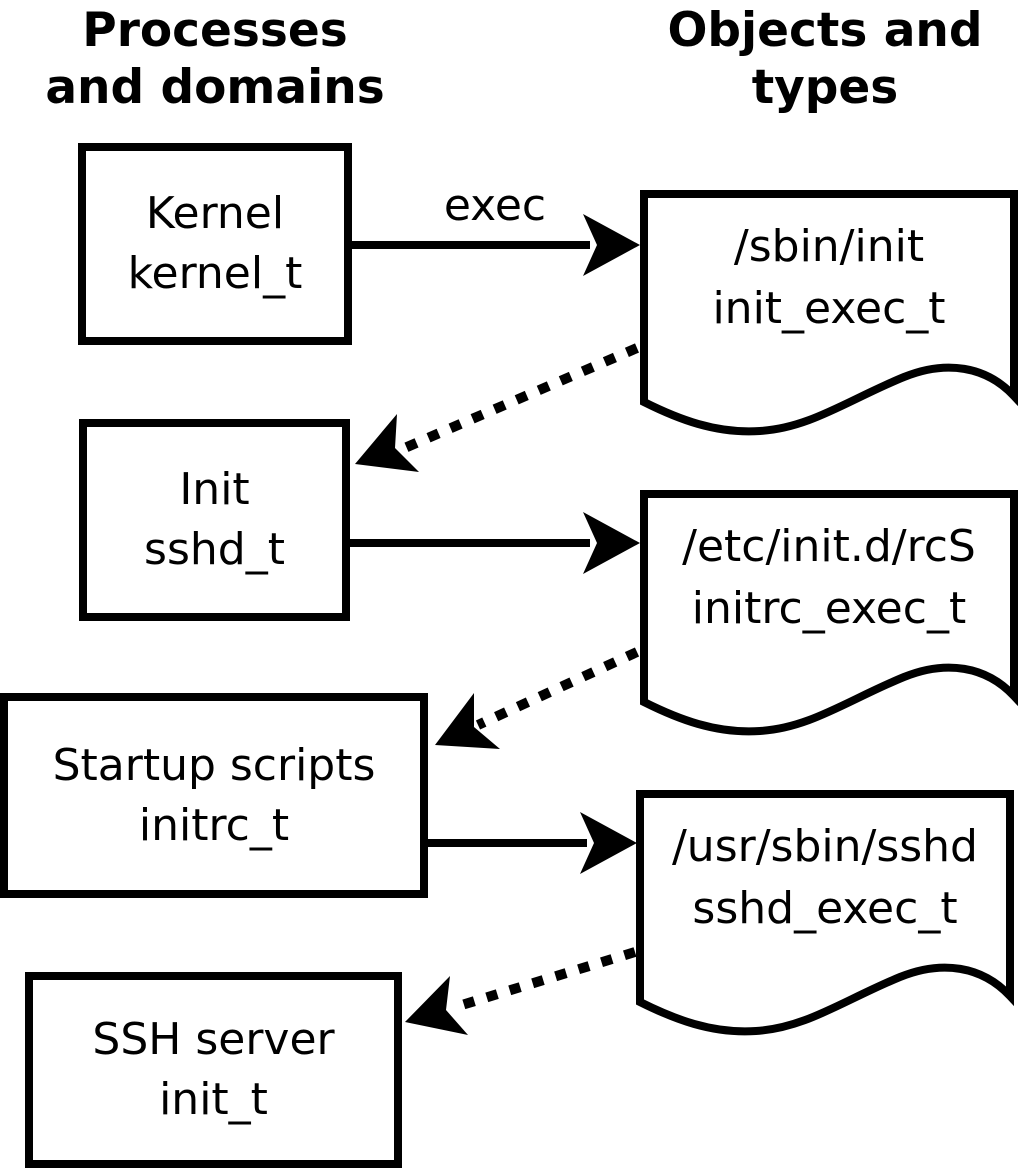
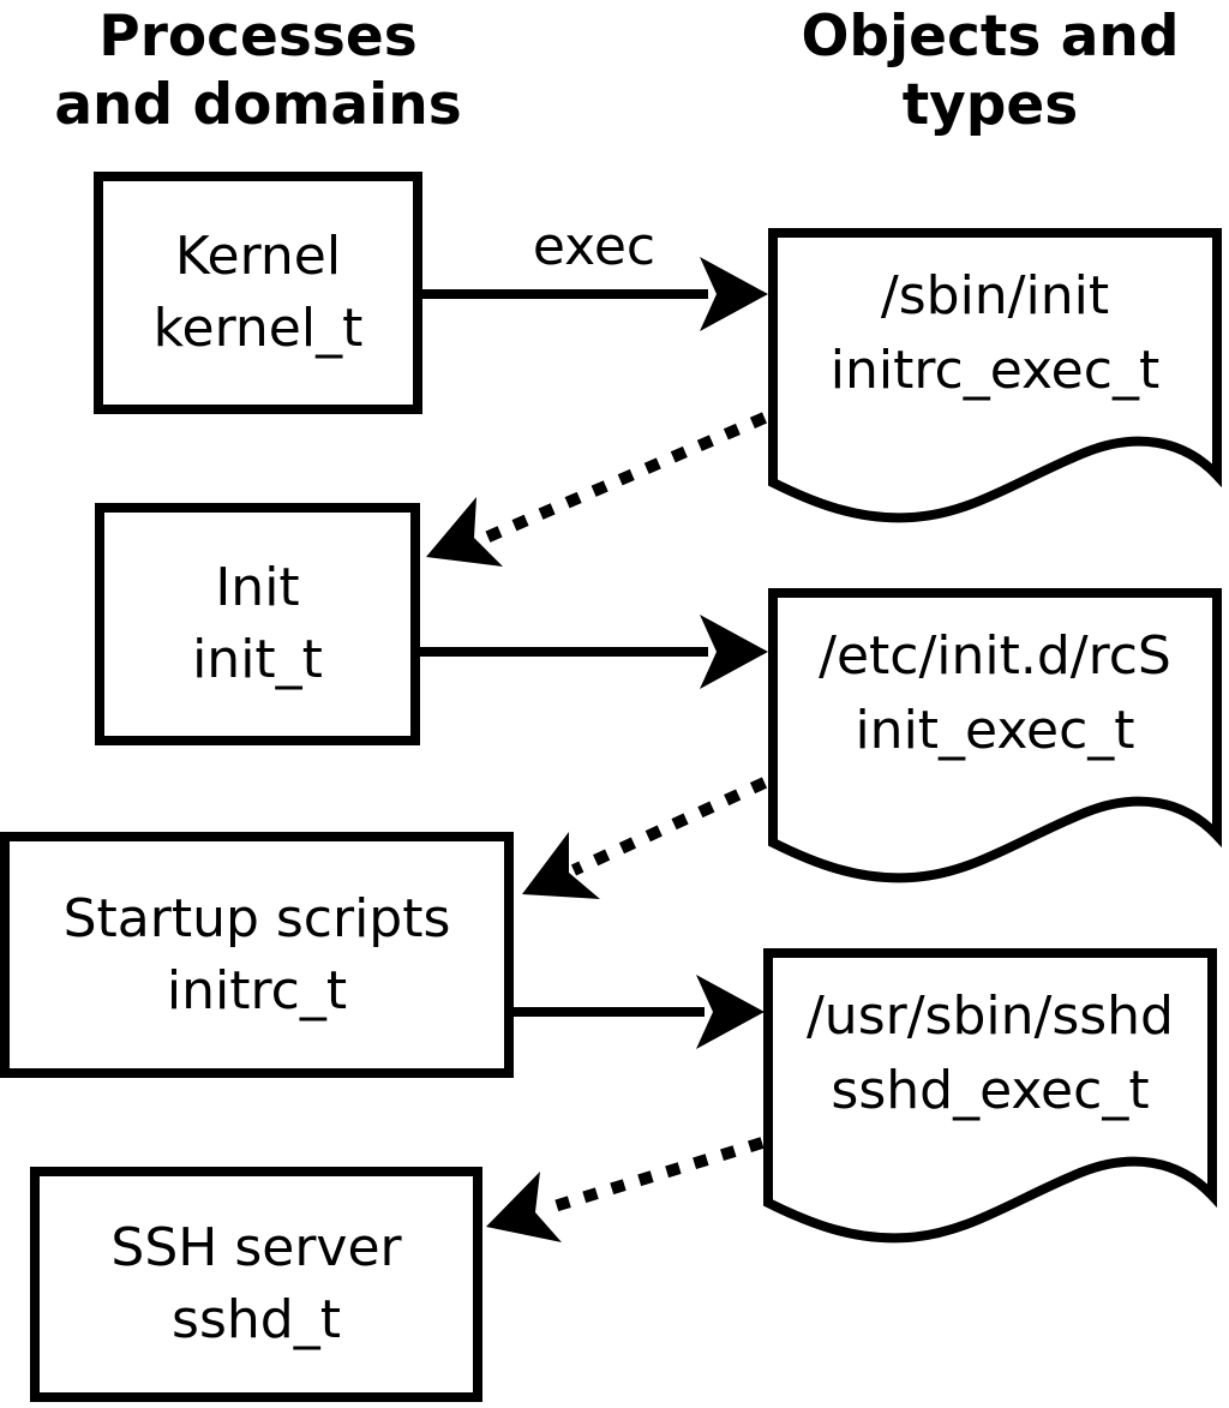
  Processes
  and domains
  Objects and
  types
  Kernel
  kernel_t
  Init
- sshd_t
+ init_t
  Startup scripts
  initrc_t
  SSH server
- init_t
+ sshd_t
  /sbin/init
- init_exec_t
+ initrc_exec_t
  /etc/init.d/rcS
- initrc_exec_t
+ init_exec_t
  /usr/sbin/sshd
  sshd_exec_t
  exec
